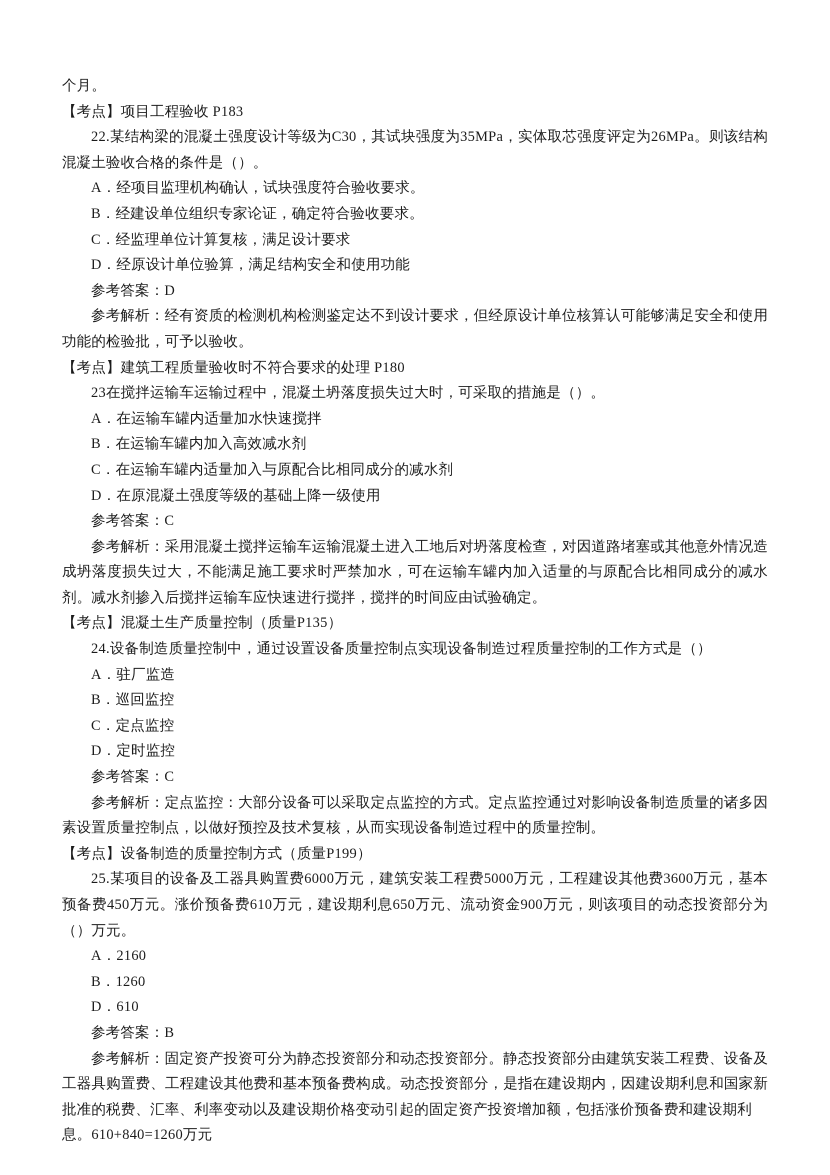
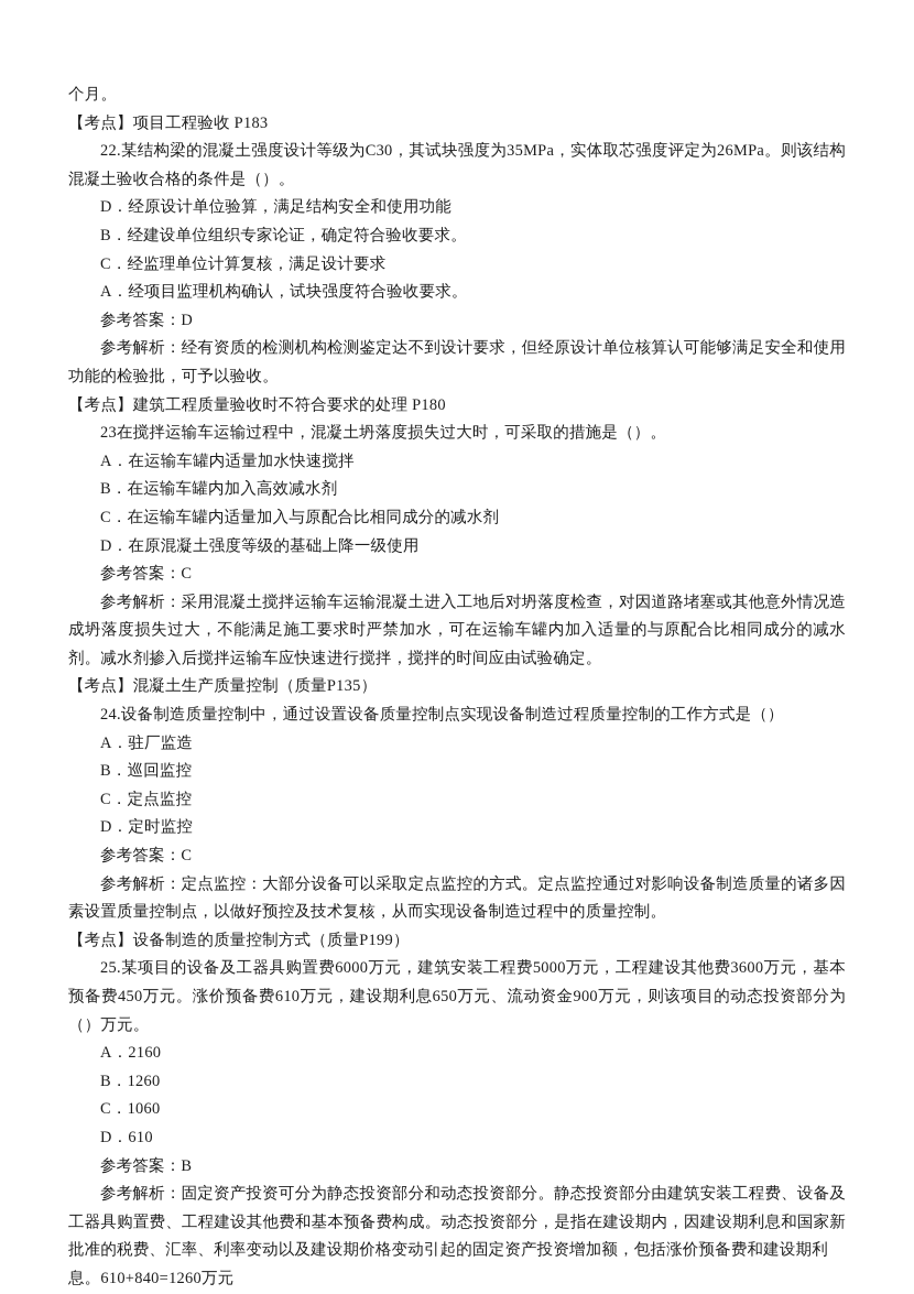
  个月。
  【考点】项目工程验收 P183
  22.某结构梁的混凝土强度设计等级为C30，其试块强度为35MPa，实体取芯强度评定为26MPa。则该结构混凝土验收合格的条件是（）。
- A．经项目监理机构确认，试块强度符合验收要求。
+ D．经原设计单位验算，满足结构安全和使用功能
  B．经建设单位组织专家论证，确定符合验收要求。
  C．经监理单位计算复核，满足设计要求
- D．经原设计单位验算，满足结构安全和使用功能
+ A．经项目监理机构确认，试块强度符合验收要求。
  参考答案：D
  参考解析：经有资质的检测机构检测鉴定达不到设计要求，但经原设计单位核算认可能够满足安全和使用功能的检验批，可予以验收。
  【考点】建筑工程质量验收时不符合要求的处理 P180
  23在搅拌运输车运输过程中，混凝土坍落度损失过大时，可采取的措施是（）。
  A．在运输车罐内适量加水快速搅拌
  B．在运输车罐内加入高效减水剂
  C．在运输车罐内适量加入与原配合比相同成分的减水剂
  D．在原混凝土强度等级的基础上降一级使用
  参考答案：C
  参考解析：采用混凝土搅拌运输车运输混凝土进入工地后对坍落度检查，对因道路堵塞或其他意外情况造成坍落度损失过大，不能满足施工要求时严禁加水，可在运输车罐内加入适量的与原配合比相同成分的减水剂。减水剂掺入后搅拌运输车应快速进行搅拌，搅拌的时间应由试验确定。
  【考点】混凝土生产质量控制（质量P135）
  24.设备制造质量控制中，通过设置设备质量控制点实现设备制造过程质量控制的工作方式是（）
  A．驻厂监造
  B．巡回监控
  C．定点监控
  D．定时监控
  参考答案：C
  参考解析：定点监控：大部分设备可以采取定点监控的方式。定点监控通过对影响设备制造质量的诸多因素设置质量控制点，以做好预控及技术复核，从而实现设备制造过程中的质量控制。
  【考点】设备制造的质量控制方式（质量P199）
  25.某项目的设备及工器具购置费6000万元，建筑安装工程费5000万元，工程建设其他费3600万元，基本预备费450万元。涨价预备费610万元，建设期利息650万元、流动资金900万元，则该项目的动态投资部分为（）万元。
  A．2160
  B．1260
+ C．1060
  D．610
  参考答案：B
  参考解析：固定资产投资可分为静态投资部分和动态投资部分。静态投资部分由建筑安装工程费、设备及工器具购置费、工程建设其他费和基本预备费构成。动态投资部分，是指在建设期内，因建设期利息和国家新批准的税费、汇率、利率变动以及建设期价格变动引起的固定资产投资增加额，包括涨价预备费和建设期利
  息。610+840=1260万元
